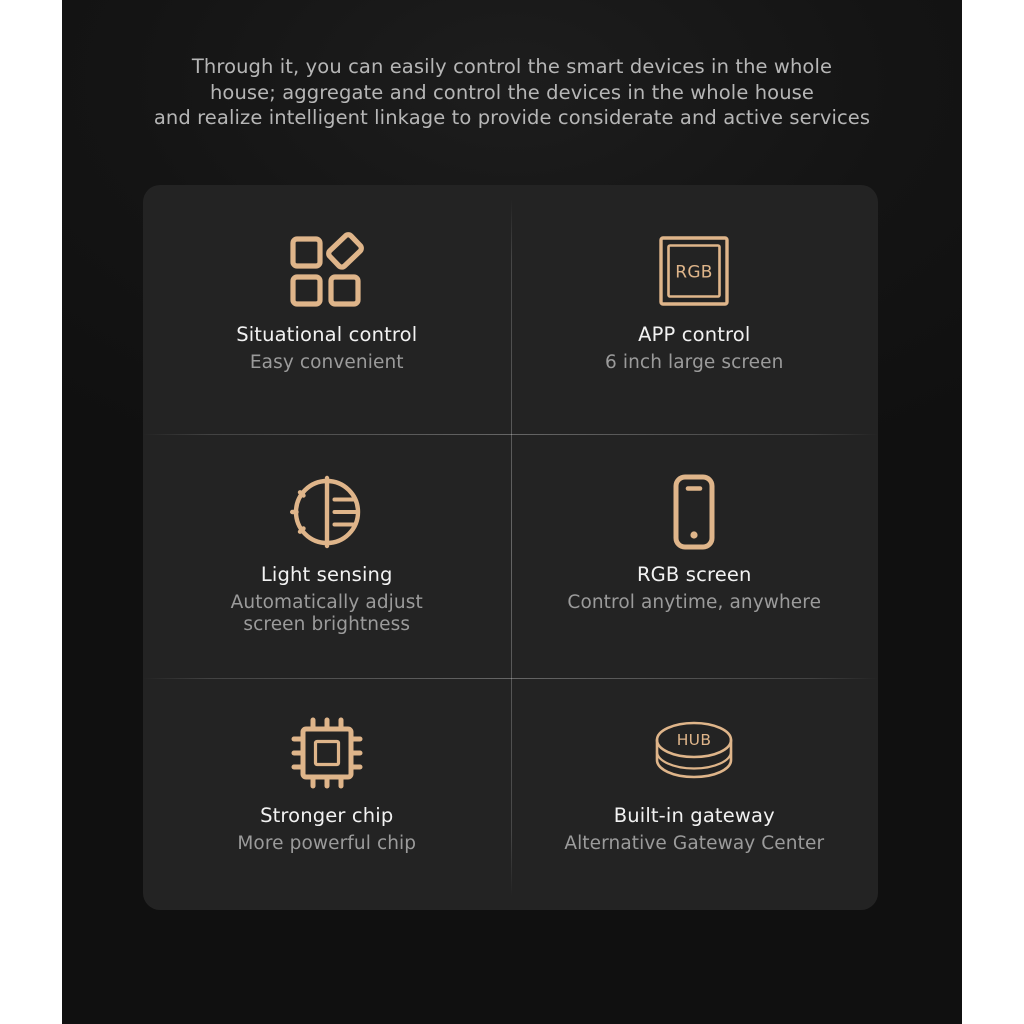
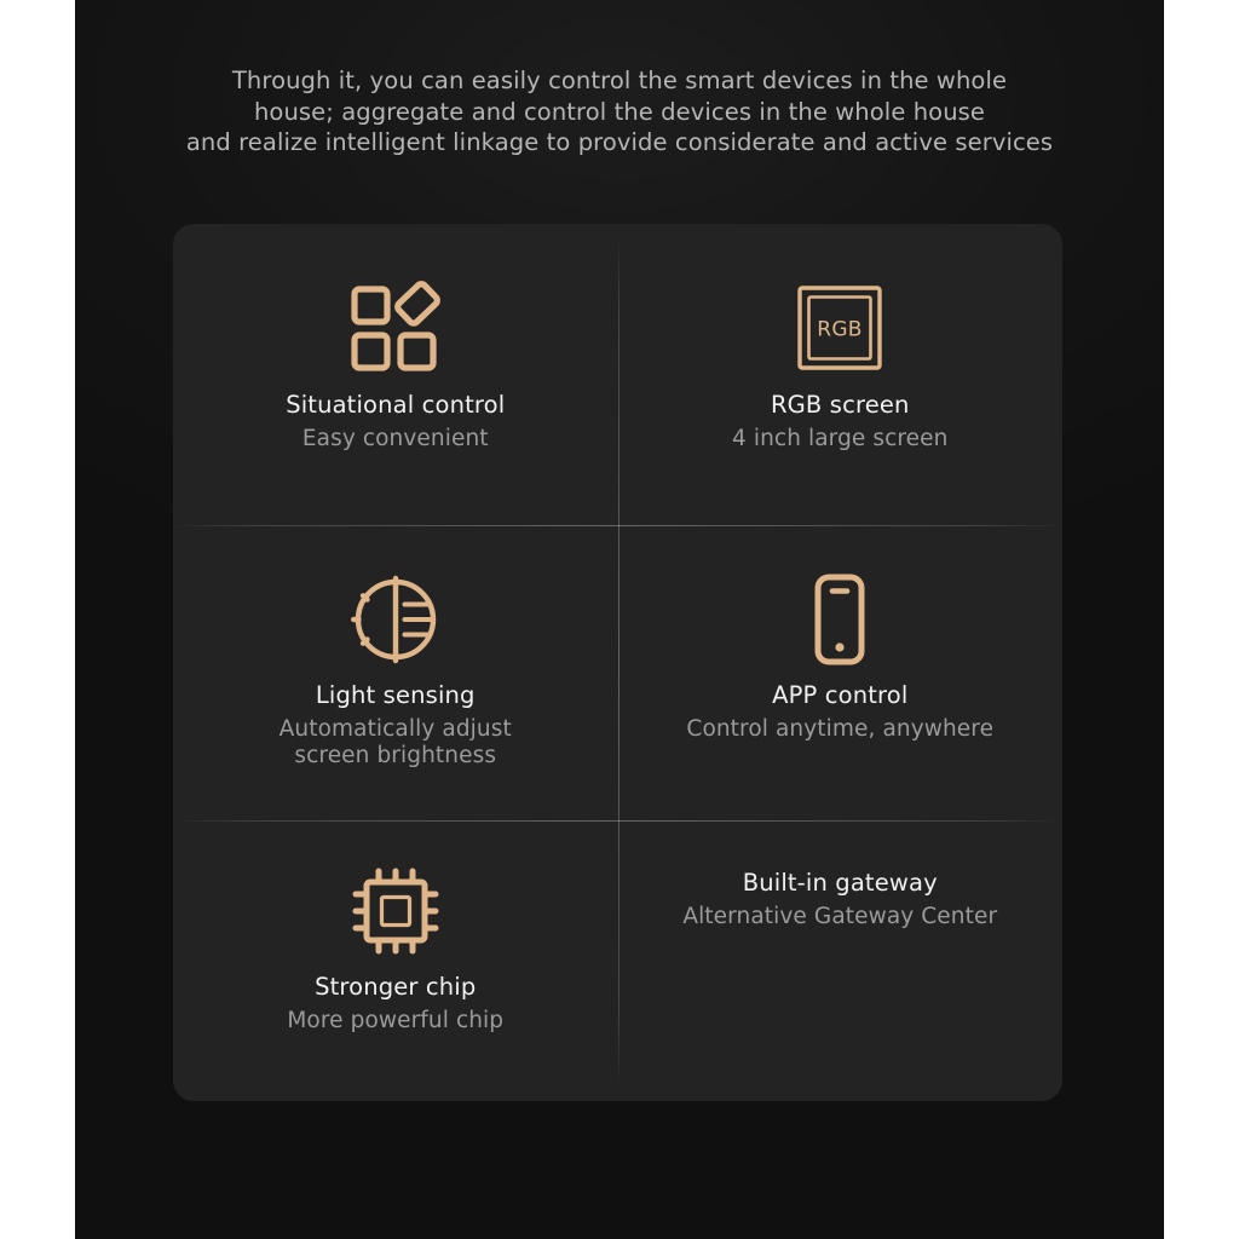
  Through it, you can easily control the smart devices in the whole
  house; aggregate and control the devices in the whole house
  and realize intelligent linkage to provide considerate and active services
  Situational control
  Easy convenient
  RGB
- APP control
+ RGB screen
- 6 inch large screen
+ 4 inch large screen
  Light sensing
  Automatically adjust
  screen brightness
- RGB screen
+ APP control
  Control anytime, anywhere
  Stronger chip
  More powerful chip
- HUB
  Built-in gateway
  Alternative Gateway Center
